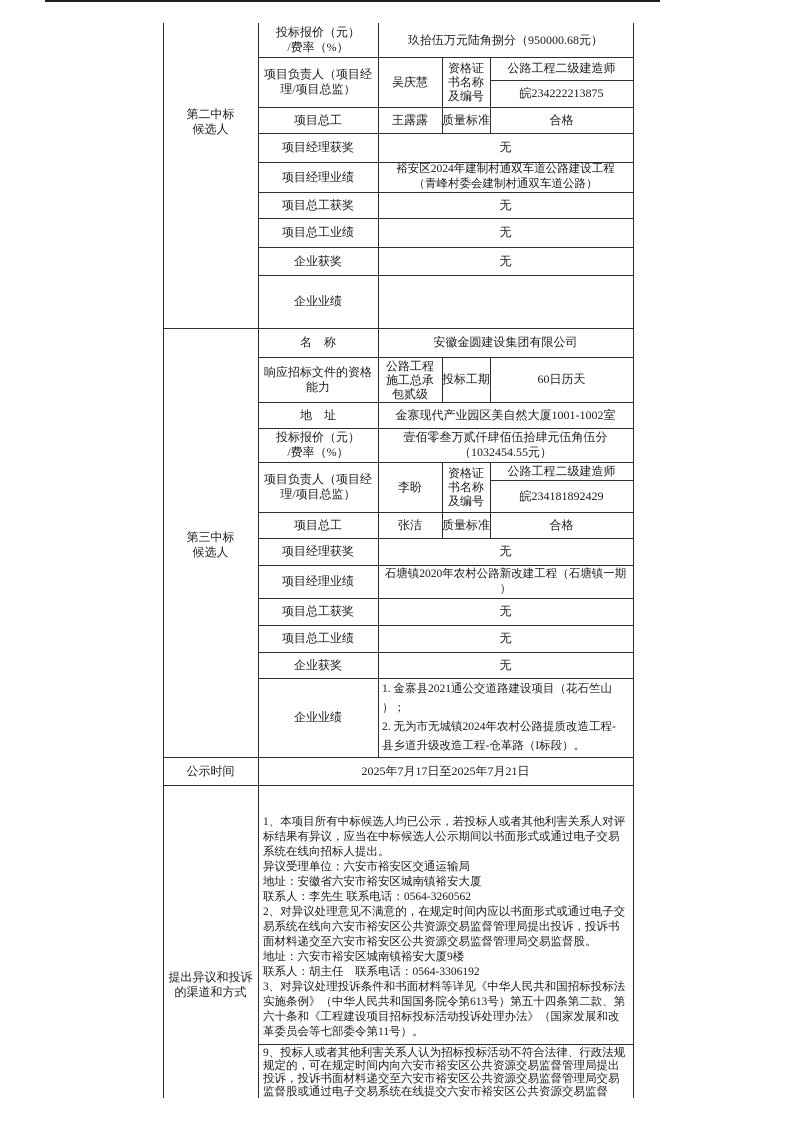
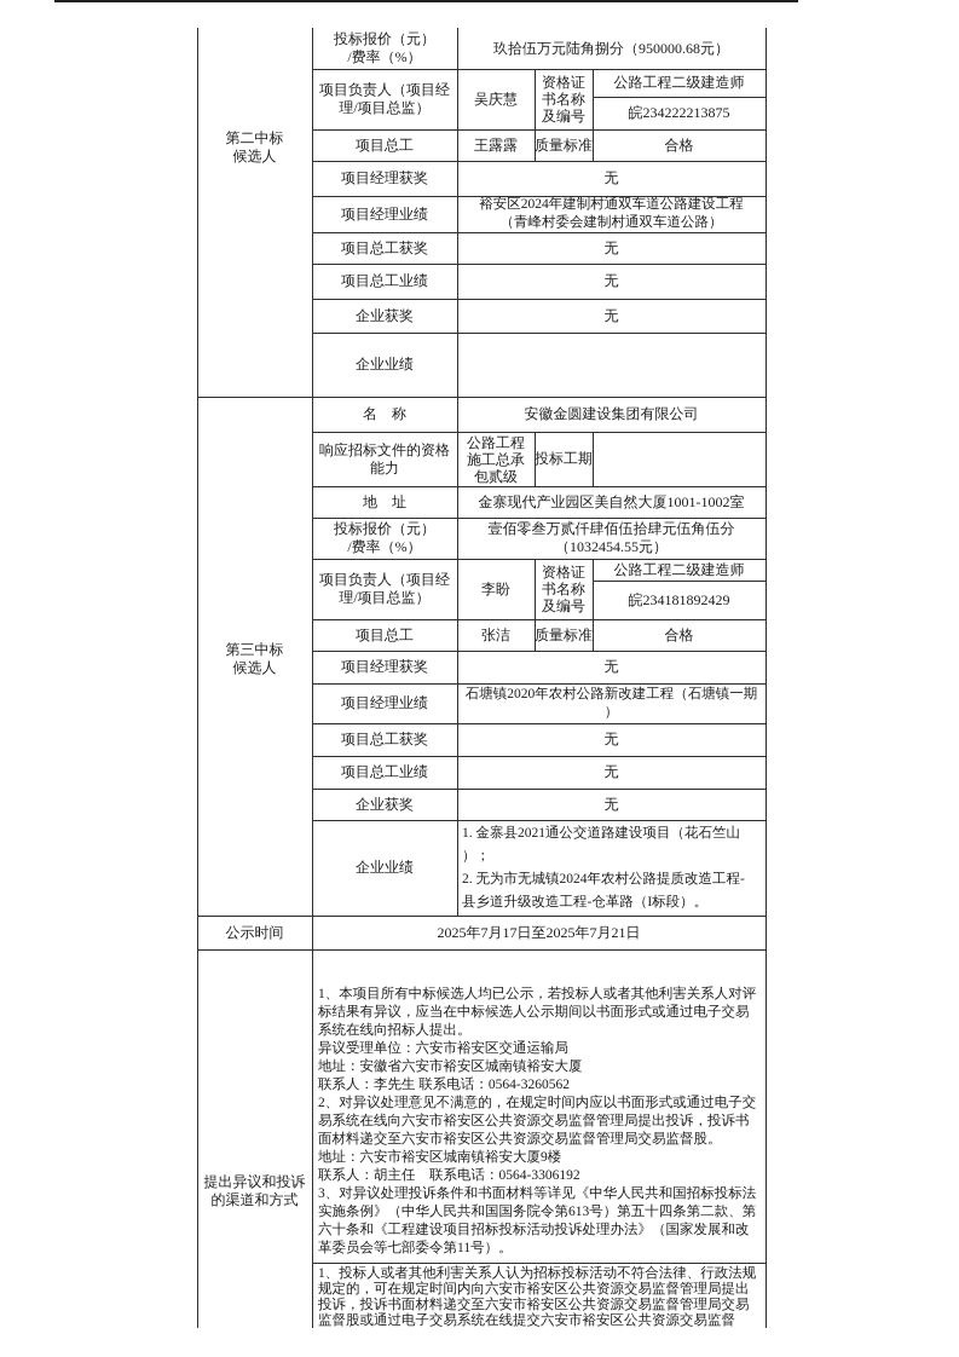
  第二中标
  候选人
  投标报价（元）
  /费率（%）
  玖拾伍万元陆角捌分（950000.68元）
  项目负责人（项目经
  理/项目总监）
  吴庆慧
  资格证
  书名称
  及编号
  公路工程二级建造师
  皖234222213875
  项目总工
  王露露
  质量标准
  合格
  项目经理获奖
  无
  项目经理业绩
  裕安区2024年建制村通双车道公路建设工程
  （青峰村委会建制村通双车道公路）
  项目总工获奖
  无
  项目总工业绩
  无
  企业获奖
  无
  企业业绩
  第三中标
  候选人
  名 称
  安徽金圆建设集团有限公司
  响应招标文件的资格
  能力
  公路工程
  施工总承
  包贰级
  投标工期
- 60日历天
  地 址
  金寨现代产业园区美自然大厦1001-1002室
  投标报价（元）
  /费率（%）
  壹佰零叁万贰仟肆佰伍拾肆元伍角伍分
  （1032454.55元）
  项目负责人（项目经
  理/项目总监）
  李盼
  资格证
  书名称
  及编号
  公路工程二级建造师
  皖234181892429
  项目总工
  张洁
  质量标准
  合格
  项目经理获奖
  无
  项目经理业绩
  石塘镇2020年农村公路新改建工程（石塘镇一期
  ）
  项目总工获奖
  无
  项目总工业绩
  无
  企业获奖
  无
  企业业绩
  1. 金寨县2021通公交道路建设项目（花石竺山
  ）；
  2. 无为市无城镇2024年农村公路提质改造工程-
  县乡道升级改造工程-仓革路（I标段）。
  公示时间
  2025年7月17日至2025年7月21日
  提出异议和投诉
  的渠道和方式
  1、本项目所有中标候选人均已公示，若投标人或者其他利害关系人对评标结果有异议，应当在中标候选人公示期间以书面形式或通过电子交易系统在线向招标人提出。
  异议受理单位：六安市裕安区交通运输局
  地址：安徽省六安市裕安区城南镇裕安大厦
  联系人：李先生 联系电话：0564-3260562
  2、对异议处理意见不满意的，在规定时间内应以书面形式或通过电子交易系统在线向六安市裕安区公共资源交易监督管理局提出投诉，投诉书面材料递交至六安市裕安区公共资源交易监督管理局交易监督股。
  地址：六安市裕安区城南镇裕安大厦9楼
  联系人：胡主任 联系电话：0564-3306192
  3、对异议处理投诉条件和书面材料等详见《中华人民共和国招标投标法实施条例》（中华人民共和国国务院令第613号）第五十四条第二款、第六十条和《工程建设项目招标投标活动投诉处理办法》（国家发展和改革委员会等七部委令第11号）。
- 9、投标人或者其他利害关系人认为招标投标活动不符合法律、行政法规规定的，可在规定时间内向六安市裕安区公共资源交易监督管理局提出投诉，投诉书面材料递交至六安市裕安区公共资源交易监督管理局交易监督股或通过电子交易系统在线提交六安市裕安区公共资源交易监督
+ 1、投标人或者其他利害关系人认为招标投标活动不符合法律、行政法规规定的，可在规定时间内向六安市裕安区公共资源交易监督管理局提出投诉，投诉书面材料递交至六安市裕安区公共资源交易监督管理局交易监督股或通过电子交易系统在线提交六安市裕安区公共资源交易监督
